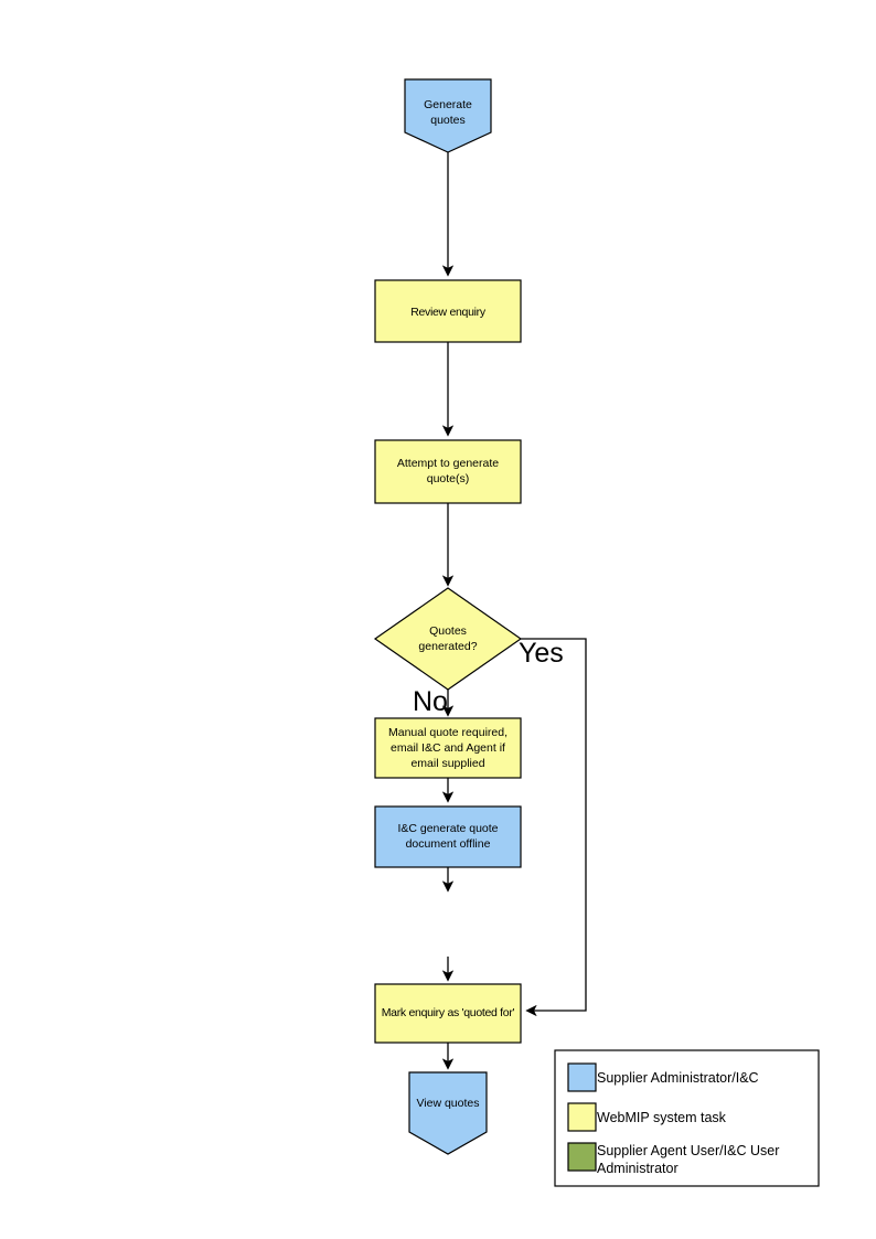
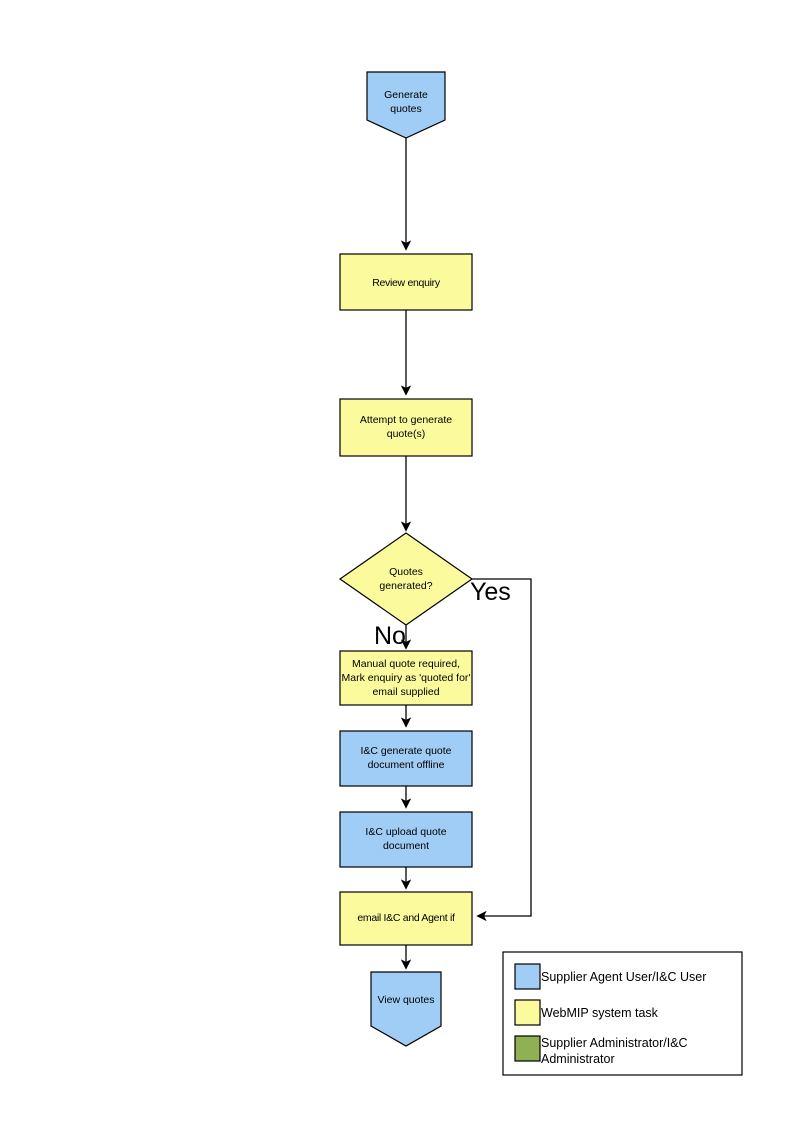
  Generate
  quotes
  Review enquiry
  Attempt to generate
  quote(s)
  Quotes
  generated?
  Yes
  No
  Manual quote required,
- email I&C and Agent if
+ Mark enquiry as 'quoted for'
  email supplied
  I&C generate quote
  document offline
+ I&C upload quote
+ document
- Mark enquiry as 'quoted for'
+ email I&C and Agent if
  View quotes
- Supplier Administrator/I&C
+ Supplier Agent User/I&C User
  WebMIP system task
- Supplier Agent User/I&C User
+ Supplier Administrator/I&C
  Administrator
